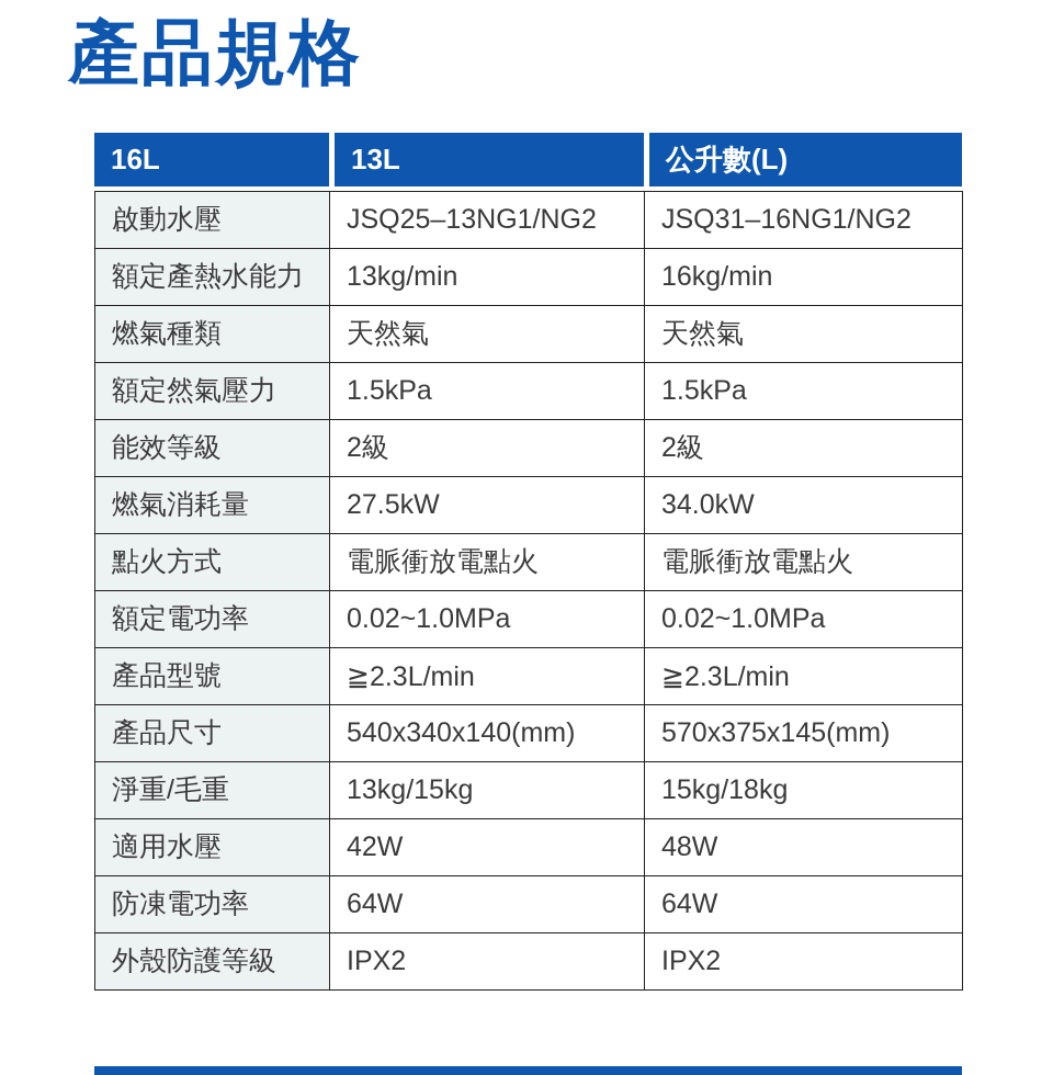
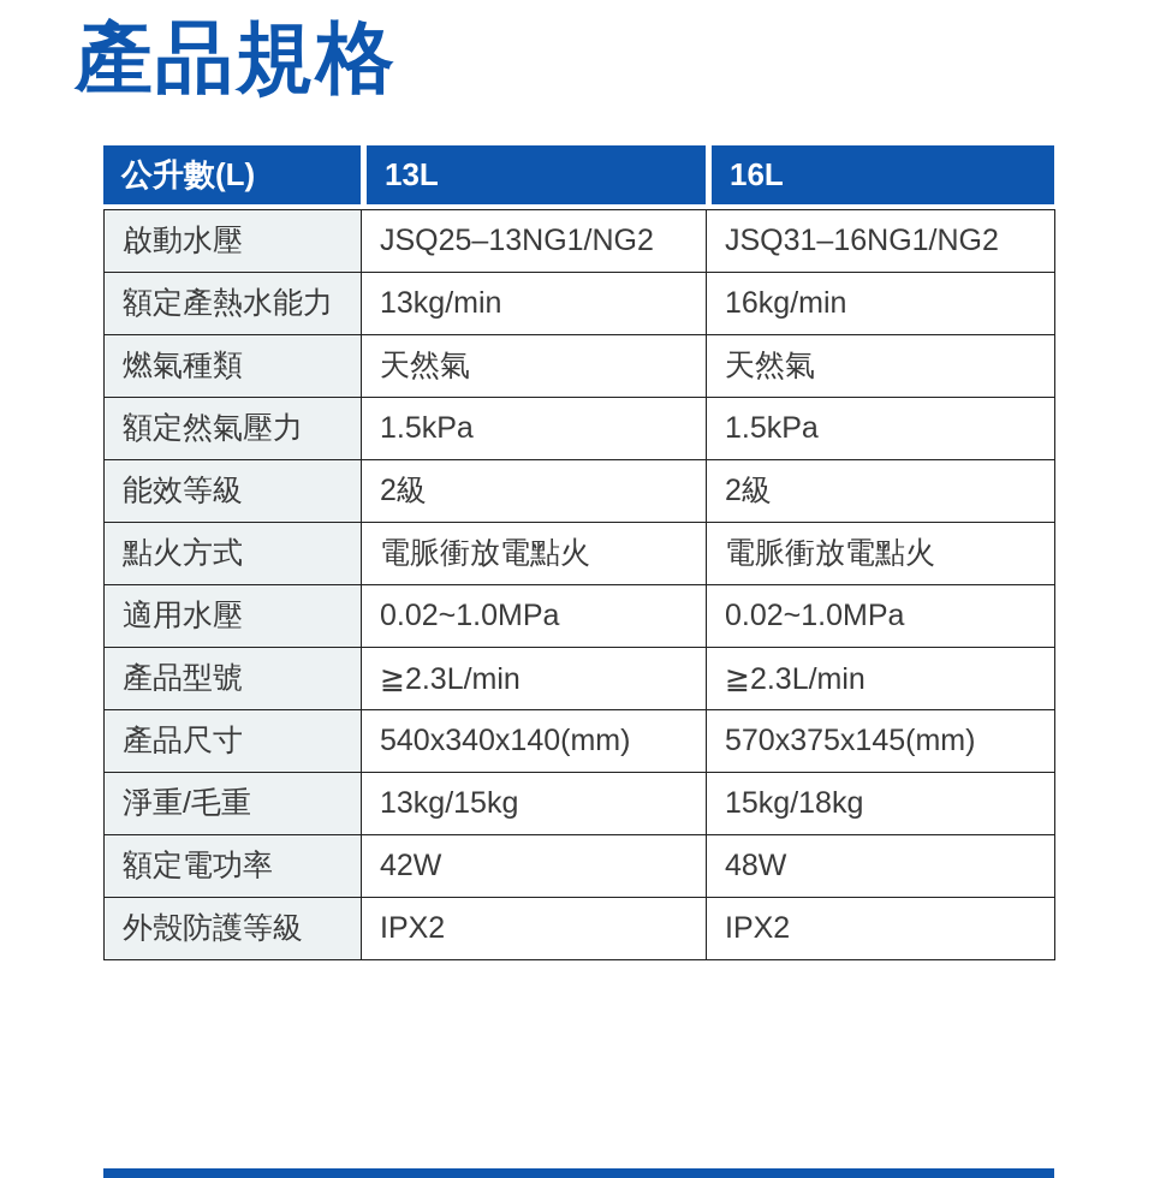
  產品規格
- 16L
+ 公升數(L)
  13L
- 公升數(L)
+ 16L
  啟動水壓	JSQ25–13NG1/NG2	JSQ31–16NG1/NG2
  額定產熱水能力	13kg/min	16kg/min
  燃氣種類	天然氣	天然氣
  額定然氣壓力	1.5kPa	1.5kPa
  能效等級	2級	2級
- 燃氣消耗量	27.5kW	34.0kW
  點火方式	電脈衝放電點火	電脈衝放電點火
- 額定電功率	0.02~1.0MPa	0.02~1.0MPa
+ 適用水壓	0.02~1.0MPa	0.02~1.0MPa
  產品型號	≧2.3L/min	≧2.3L/min
  產品尺寸	540x340x140(mm)	570x375x145(mm)
  淨重/毛重	13kg/15kg	15kg/18kg
- 適用水壓	42W	48W
+ 額定電功率	42W	48W
- 防凍電功率	64W	64W
  外殼防護等級	IPX2	IPX2
